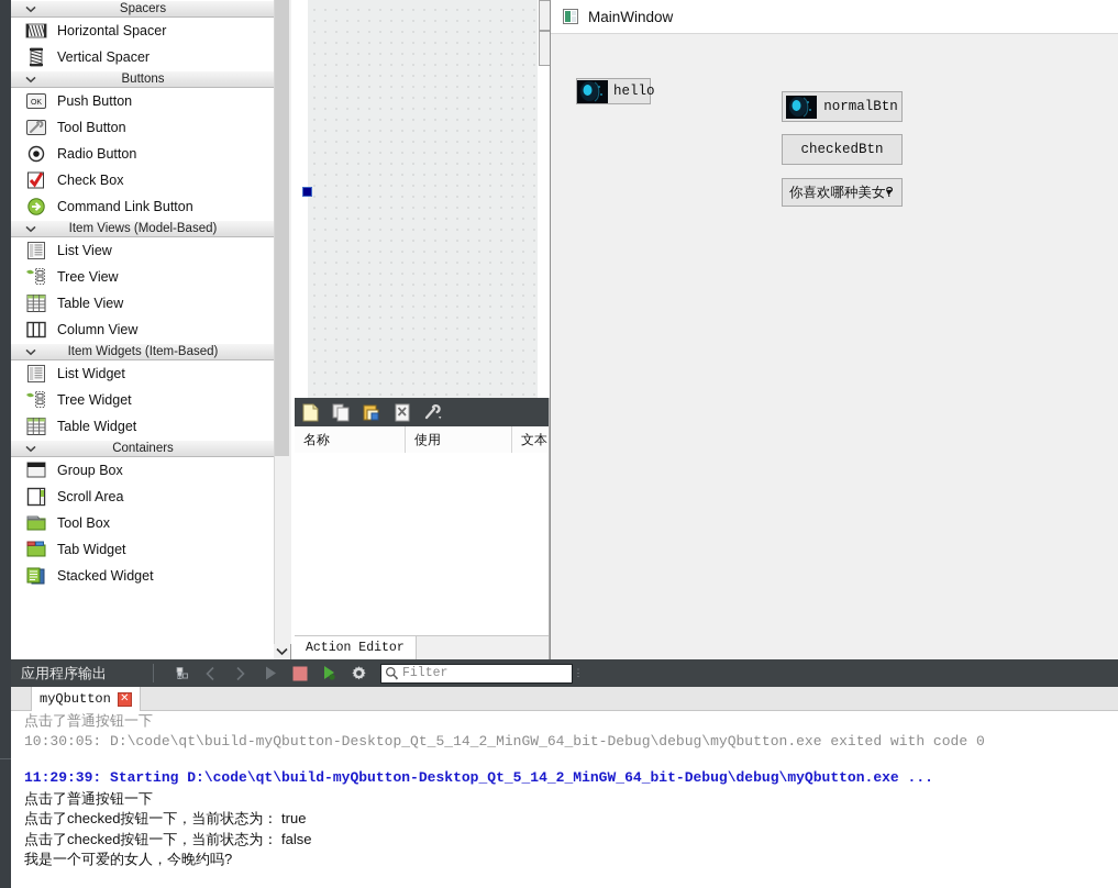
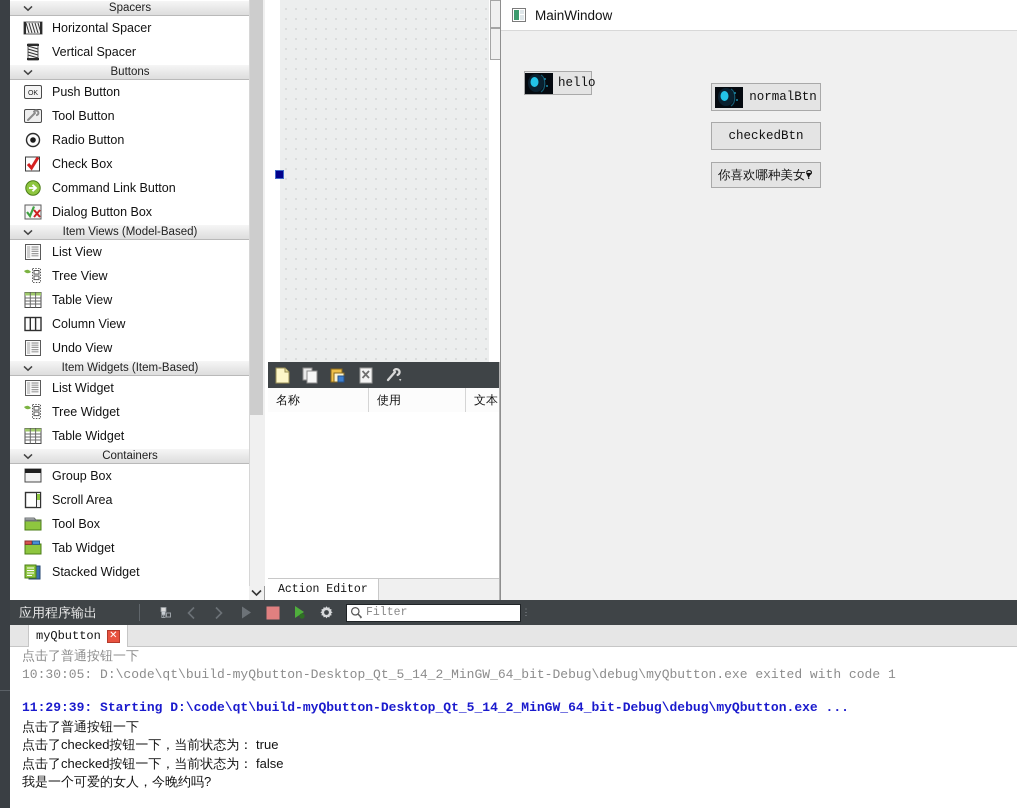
  Spacers
  Horizontal Spacer
  Vertical Spacer
  Buttons
  Push Button
  Tool Button
  Radio Button
  Check Box
  Command Link Button
+ Dialog Button Box
  Item Views (Model-Based)
  List View
  Tree View
  Table View
  Column View
+ Undo View
  Item Widgets (Item-Based)
  List Widget
  Tree Widget
  Table Widget
  Containers
  Group Box
  Scroll Area
  Tool Box
  Tab Widget
  Stacked Widget
  名称
  使用
  文本
  Action Editor
  MainWindow
  hello
  normalBtn
  checkedBtn
  你喜欢哪种美女?
  ▼
  应用程序输出
  Filter
  ⋮
  myQbutton
  ✕
  点击了普通按钮一下
- 10:30:05: D:\code\qt\build-myQbutton-Desktop_Qt_5_14_2_MinGW_64_bit-Debug\debug\myQbutton.exe exited with code 0
+ 10:30:05: D:\code\qt\build-myQbutton-Desktop_Qt_5_14_2_MinGW_64_bit-Debug\debug\myQbutton.exe exited with code 1
  11:29:39: Starting D:\code\qt\build-myQbutton-Desktop_Qt_5_14_2_MinGW_64_bit-Debug\debug\myQbutton.exe ...
  点击了普通按钮一下
  点击了checked按钮一下，当前状态为： true
  点击了checked按钮一下，当前状态为： false
  我是一个可爱的女人，今晚约吗?
